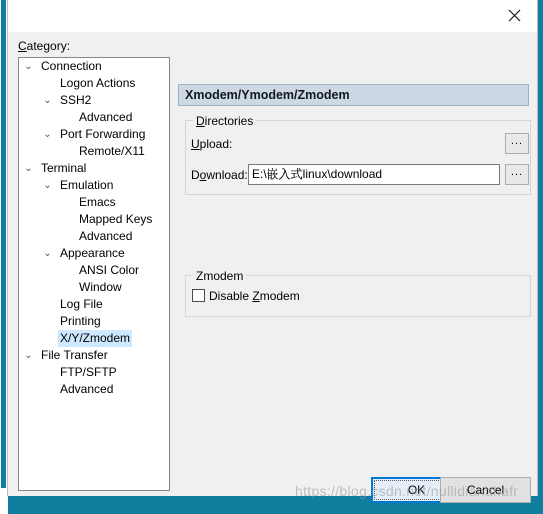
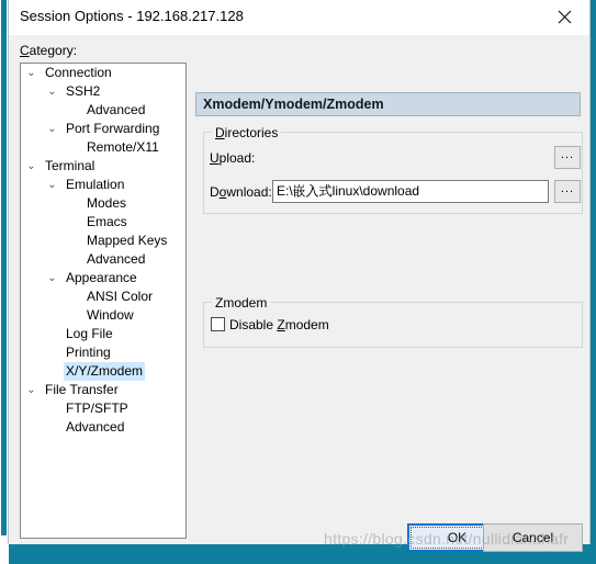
+ Session Options - 192.168.217.128
  Category:
  ⌄
  Connection
- Logon Actions
  ⌄
  SSH2
  Advanced
  ⌄
  Port Forwarding
  Remote/X11
  ⌄
  Terminal
  ⌄
  Emulation
+ Modes
  Emacs
  Mapped Keys
  Advanced
  ⌄
  Appearance
  ANSI Color
  Window
  Log File
  Printing
  X/Y/Zmodem
  ⌄
  File Transfer
  FTP/SFTP
  Advanced
  Xmodem/Ymodem/Zmodem
  Directories
  Upload:
  ...
  Download:
  E:\嵌入式linux\download
  ...
  Zmodem
  Disable Zmodem
  OK
  Cancel
  https://blog.csdn.net/nullidianahafr
